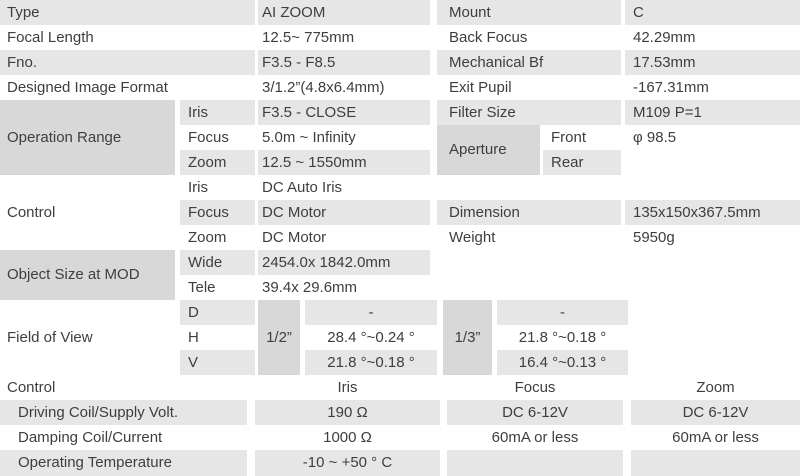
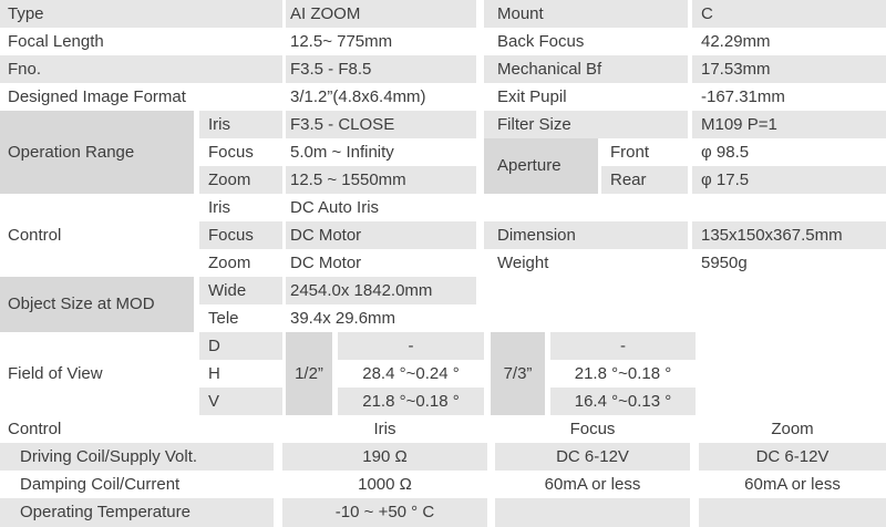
  Type
  AI ZOOM
  Mount
  C
  Focal Length
  12.5~ 775mm
  Back Focus
  42.29mm
  Fno.
  F3.5 - F8.5
  Mechanical Bf
  17.53mm
  Designed Image Format
  3/1.2”(4.8x6.4mm)
  Exit Pupil
  -167.31mm
  Operation Range
  Iris
  F3.5 - CLOSE
  Filter Size
  M109 P=1
  Focus
  5.0m ~ Infinity
  Aperture
  Front
  φ 98.5
  Zoom
  12.5 ~ 1550mm
  Rear
+ φ 17.5
  Control
  Iris
  DC Auto Iris
  Focus
  DC Motor
  Dimension
  135x150x367.5mm
  Zoom
  DC Motor
  Weight
  5950g
  Object Size at MOD
  Wide
  2454.0x 1842.0mm
  Tele
  39.4x 29.6mm
  Field of View
  D
  H
  V
  1/2”
  -
  28.4 °~0.24 °
  21.8 °~0.18 °
- 1/3”
+ 7/3”
  -
  21.8 °~0.18 °
  16.4 °~0.13 °
  Control
  Iris
  Focus
  Zoom
  Driving Coil/Supply Volt.
  190 Ω
  DC 6-12V
  DC 6-12V
  Damping Coil/Current
  1000 Ω
  60mA or less
  60mA or less
  Operating Temperature
  -10 ~ +50 ° C
